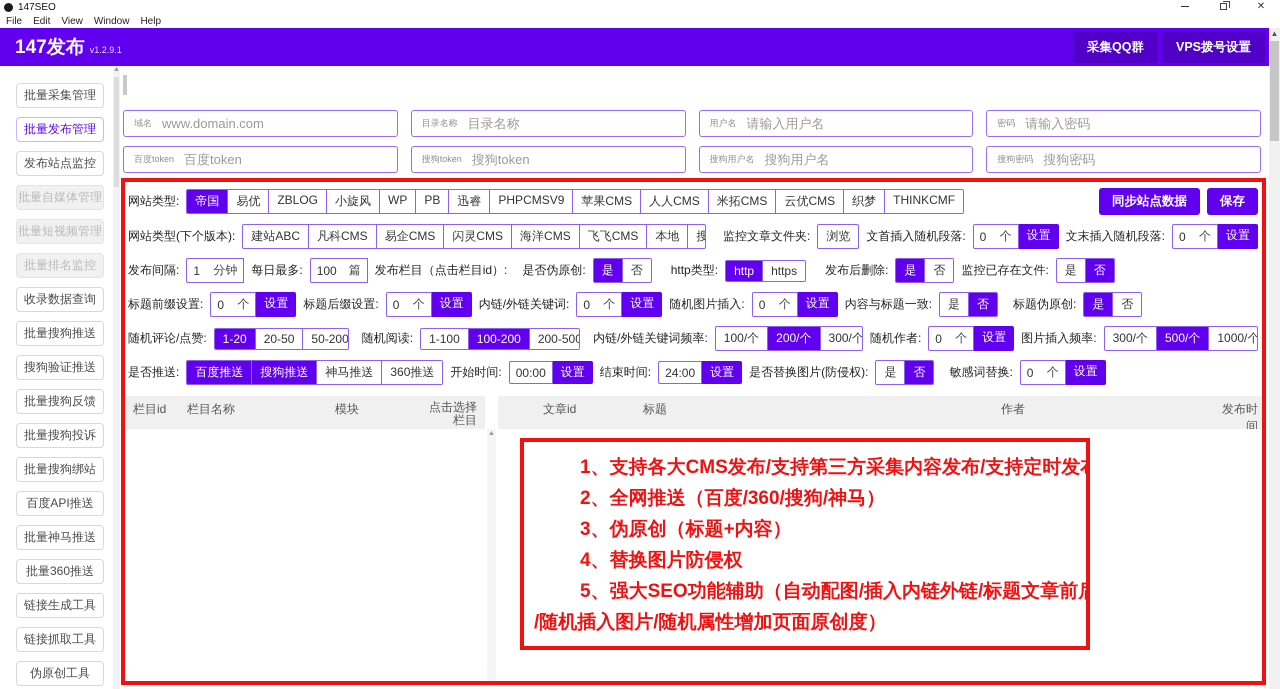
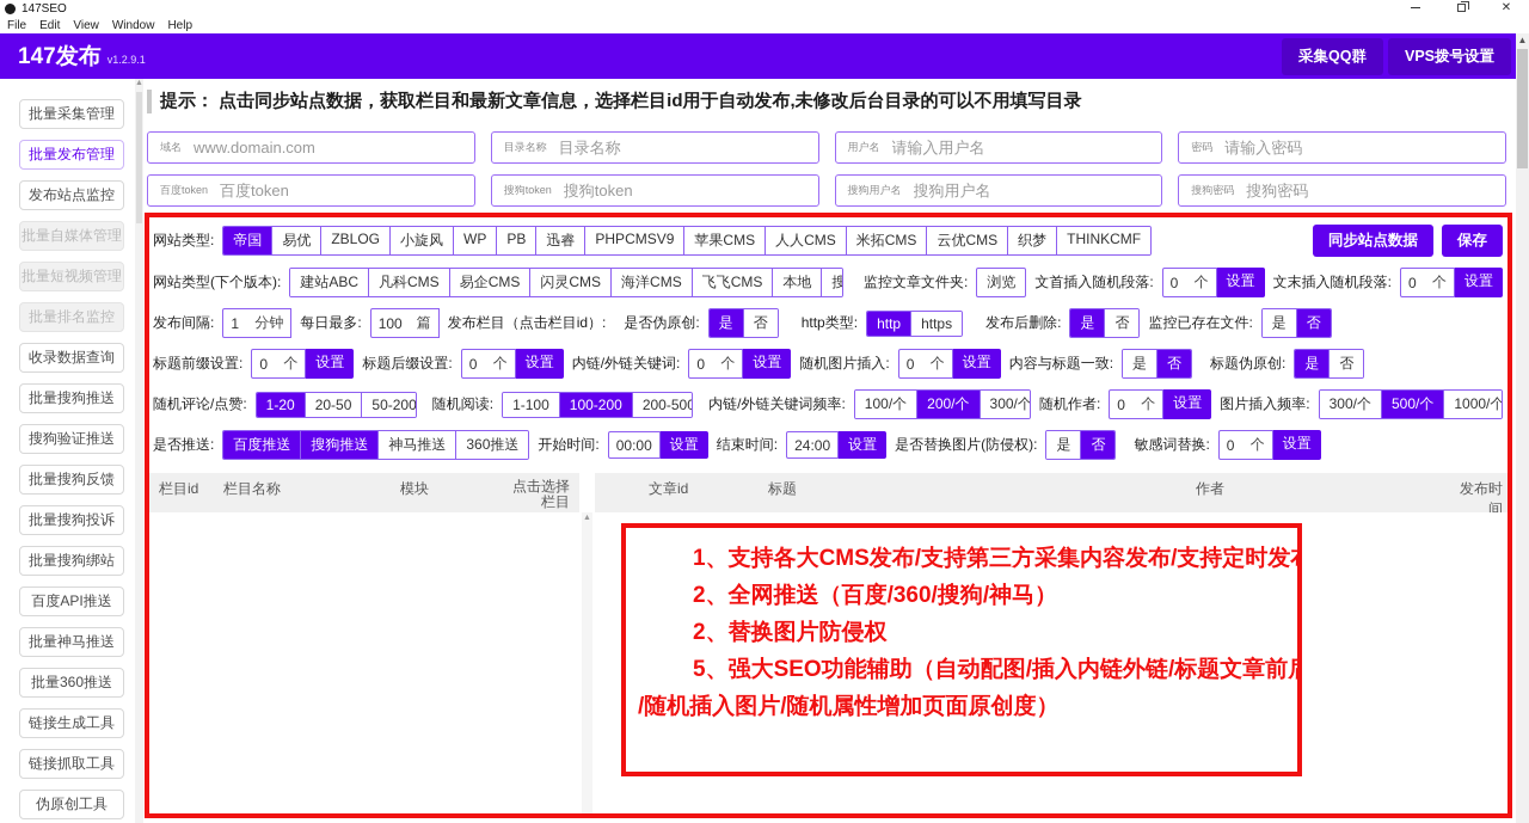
  147SEO
  ✕
  File
  Edit
  View
  Window
  Help
  147发布
  v1.2.9.1
  采集QQ群
  VPS拨号设置
  批量采集管理
  批量发布管理
  发布站点监控
  批量自媒体管理
  批量短视频管理
  批量排名监控
  收录数据查询
  批量搜狗推送
  搜狗验证推送
  批量搜狗反馈
  批量搜狗投诉
  批量搜狗绑站
  百度API推送
  批量神马推送
  批量360推送
  链接生成工具
  链接抓取工具
  伪原创工具
+ 提示： 点击同步站点数据，获取栏目和最新文章信息，选择栏目id用于自动发布,未修改后台目录的可以不用填写目录
  域名
  www.domain.com
  目录名称
  目录名称
  用户名
  请输入用户名
  密码
  请输入密码
  百度token
  百度token
  搜狗token
  搜狗token
  搜狗用户名
  搜狗用户名
  搜狗密码
  搜狗密码
  网站类型:
  帝国
  易优
  ZBLOG
  小旋风
  WP
  PB
  迅睿
  PHPCMSV9
  苹果CMS
  人人CMS
  米拓CMS
  云优CMS
  织梦
  THINKCMF
  同步站点数据
  保存
  网站类型(下个版本):
  建站ABC
  凡科CMS
  易企CMS
  闪灵CMS
  海洋CMS
  飞飞CMS
  本地
  监控文章文件夹:
  浏览
  文首插入随机段落:
  0
  个
  设置
  文末插入随机段落:
  0
  个
  设置
  发布间隔:
  1
  分钟
  每日最多:
  100
  篇
  发布栏目（点击栏目id）:
  是否伪原创:
  是
  否
  http类型:
  http
  https
  发布后删除:
  是
  否
  监控已存在文件:
  是
  否
  标题前缀设置:
  0
  个
  设置
  标题后缀设置:
  0
  个
  设置
  内链/外链关键词:
  0
  个
  设置
  随机图片插入:
  0
  个
  设置
  内容与标题一致:
  是
  否
  标题伪原创:
  是
  否
  随机评论/点赞:
  1-20
  20-50
  50-200
  随机阅读:
  1-100
  100-200
  200-500
  内链/外链关键词频率:
  100/个
  200/个
  300/个
  随机作者:
  0
  个
  设置
  图片插入频率:
  300/个
  500/个
  1000/个
  是否推送:
  百度推送
  搜狗推送
  神马推送
  360推送
  开始时间:
  00:00
  设置
  结束时间:
  24:00
  设置
  是否替换图片(防侵权):
  是
  否
  敏感词替换:
  0
  个
  设置
  栏目id
  栏目名称
  模块
  点击选择栏目
  文章id
  标题
  作者
  发布时间
  1、支持各大CMS发布/支持第三方采集内容发布/支持定时发
  2、全网推送（百度/360/搜狗/神马）
- 3、伪原创（标题+内容）
- 4、替换图片防侵权
+ 2、替换图片防侵权
  5、强大SEO功能辅助（自动配图/插入内链外链/标题文章前
  /随机插入图片/随机属性增加页面原创度）
  ▲
